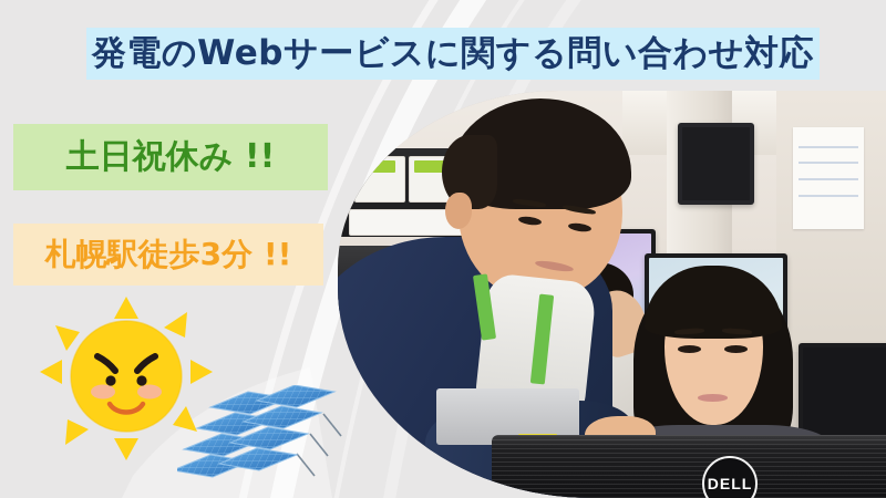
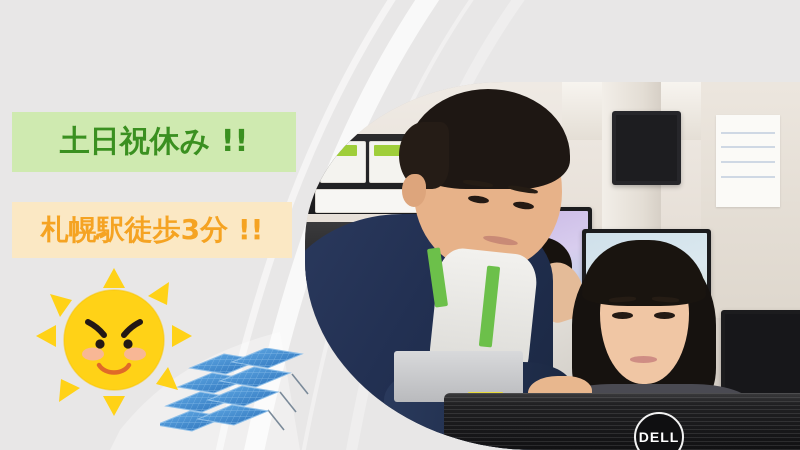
  DELL
- 発電のWebサービスに関する問い合わせ対応
  土日祝休み !!
  札幌駅徒歩3分 !!
